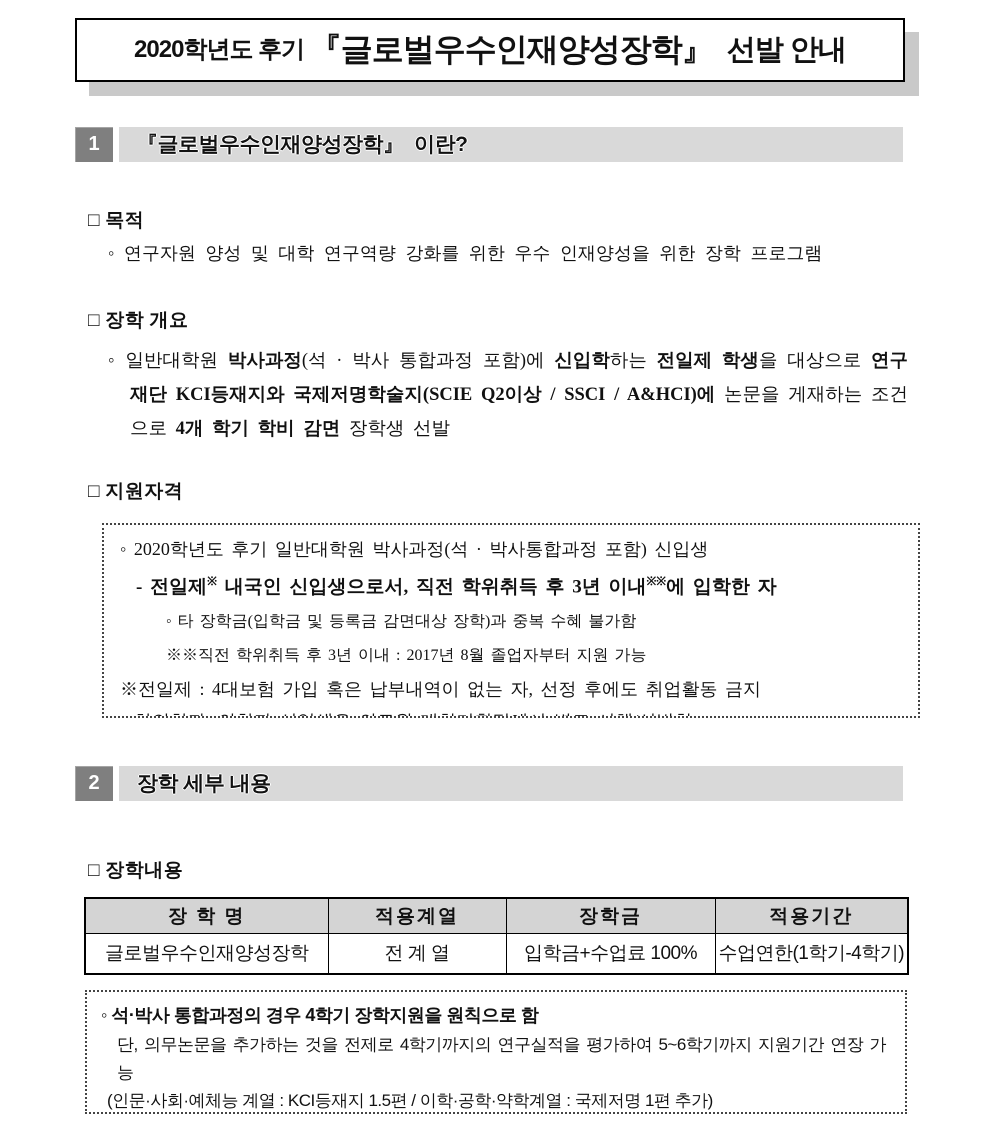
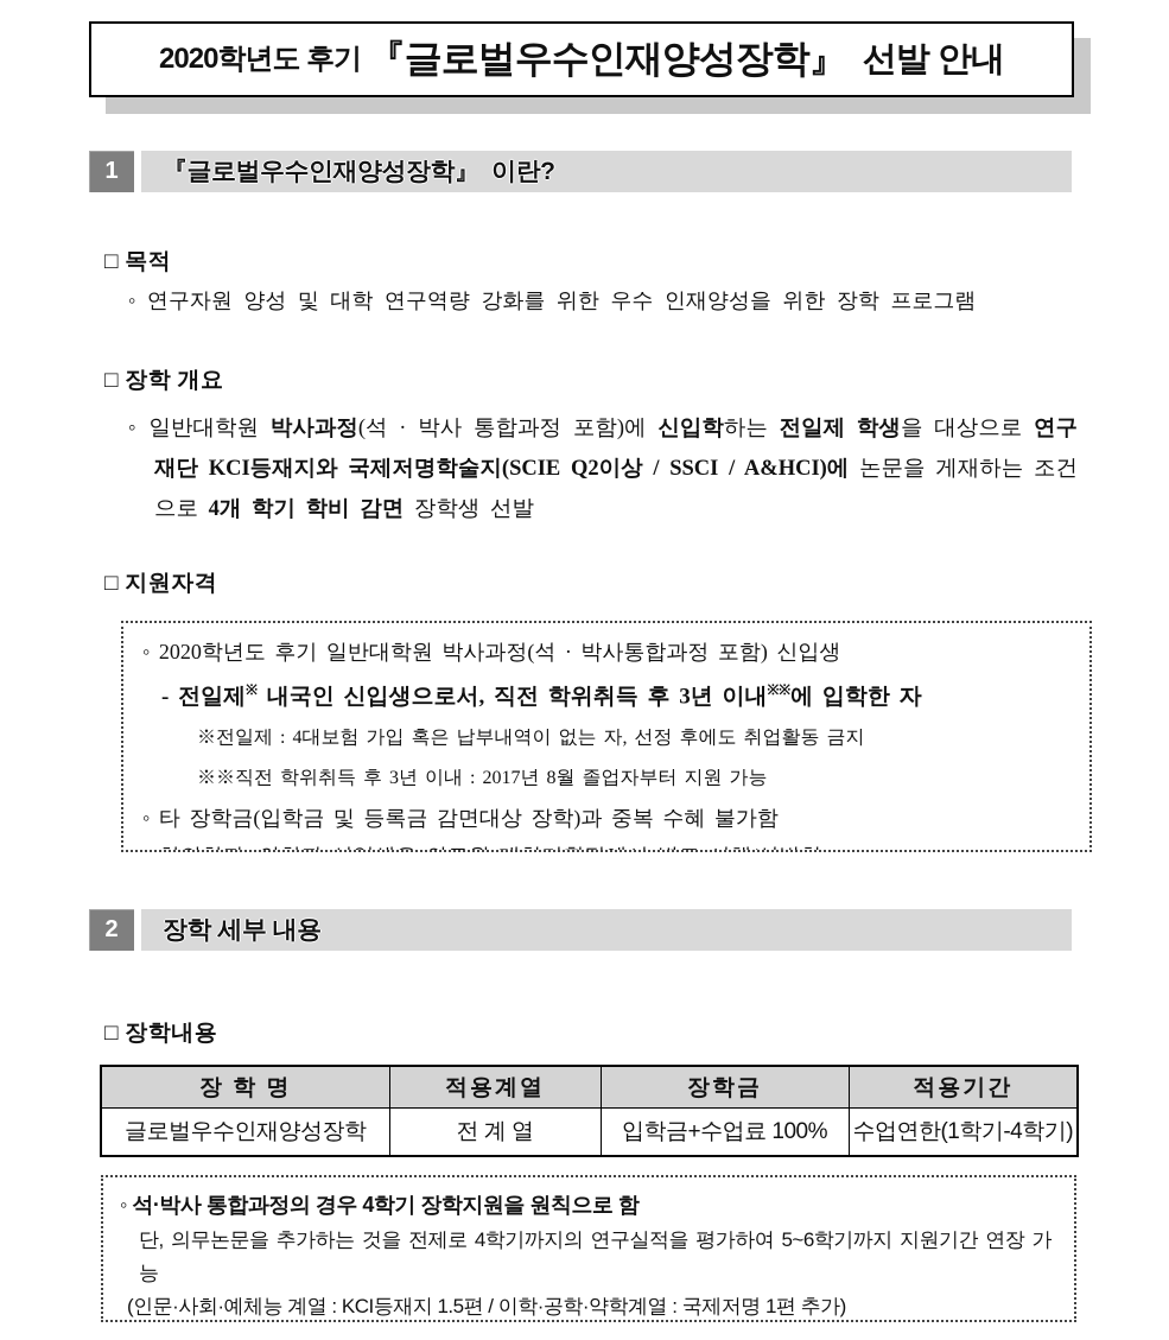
  2020학년도 후기
  『글로벌우수인재양성장학』
  선발 안내
  1
  『글로벌우수인재양성장학』 이란?
  □ 목적
  ◦ 연구자원 양성 및 대학 연구역량 강화를 위한 우수 인재양성을 위한 장학 프로그램
  □ 장학 개요
  ◦ 일반대학원 박사과정(석 · 박사 통합과정 포함)에 신입학하는 전일제 학생을 대상으로 연구재단 KCI등재지와 국제저명학술지(SCIE Q2이상 / SSCI / A&HCI)에 논문을 게재하는 조건으로 4개 학기 학비 감면 장학생 선발
  □ 지원자격
  ◦ 2020학년도 후기 일반대학원 박사과정(석 · 박사통합과정 포함) 신입생
  - 전일제※ 내국인 신입생으로서, 직전 학위취득 후 3년 이내※※에 입학한 자
- ◦ 타 장학금(입학금 및 등록금 감면대상 장학)과 중복 수혜 불가함
+ ※전일제 : 4대보험 가입 혹은 납부내역이 없는 자, 선정 후에도 취업활동 금지
  ※※직전 학위취득 후 3년 이내 : 2017년 8월 졸업자부터 지원 가능
- ※전일제 : 4대보험 가입 혹은 납부내역이 없는 자, 선정 후에도 취업활동 금지
+ ◦ 타 장학금(입학금 및 등록금 감면대상 장학)과 중복 수혜 불가함
  2
  장학 세부 내용
  □ 장학내용
  장 학 명	적용계열	장학금	적용기간
  글로벌우수인재양성장학	전 계 열	입학금+수업료 100%	수업연한(1학기-4학기)
  ◦ 석·박사 통합과정의 경우 4학기 장학지원을 원칙으로 함
  단, 의무논문을 추가하는 것을 전제로 4학기까지의 연구실적을 평가하여 5~6학기까지 지원기간 연장 가
  능
  (인문·사회·예체능 계열 : KCI등재지 1.5편 / 이학·공학·약학계열 : 국제저명 1편 추가)
